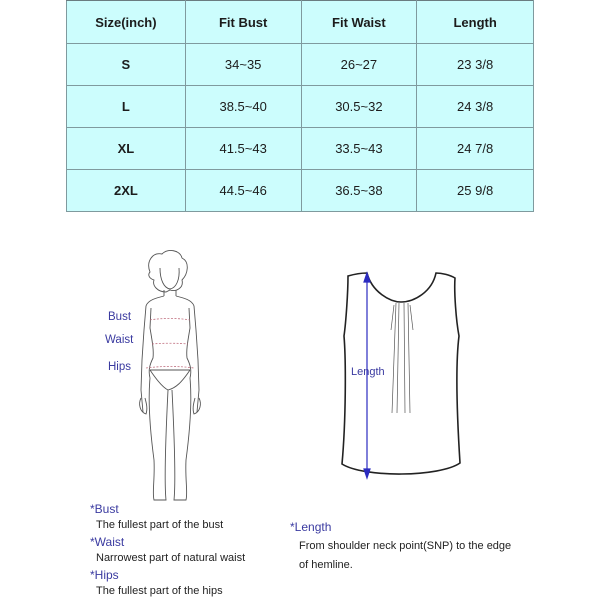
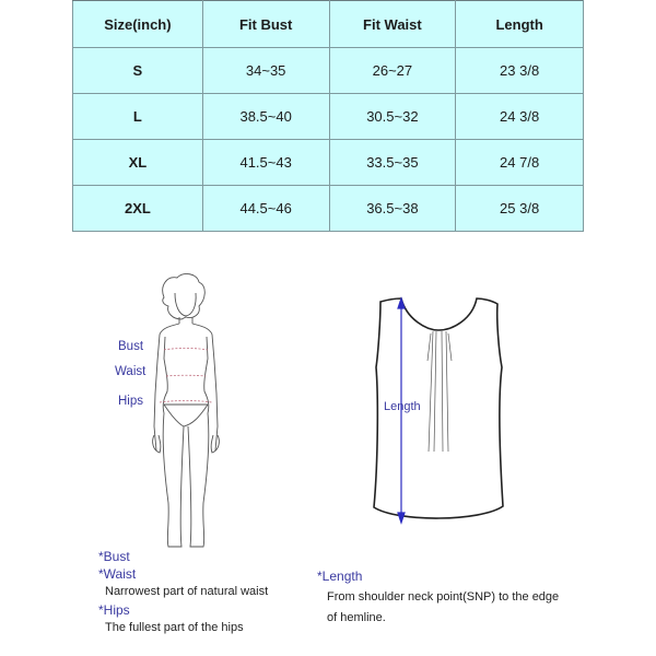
  Size(inch)	Fit Bust	Fit Waist	Length
  S	34~35	26~27	23 3/8
  L	38.5~40	30.5~32	24 3/8
- XL	41.5~43	33.5~43	24 7/8
+ XL	41.5~43	33.5~35	24 7/8
- 2XL	44.5~46	36.5~38	25 9/8
+ 2XL	44.5~46	36.5~38	25 3/8
  Bust
  Waist
  Hips
  Length
  *Bust
- The fullest part of the bust
  *Waist
  Narrowest part of natural waist
  *Hips
  The fullest part of the hips
  *Length
  From shoulder neck point(SNP) to the edge
  of hemline.
